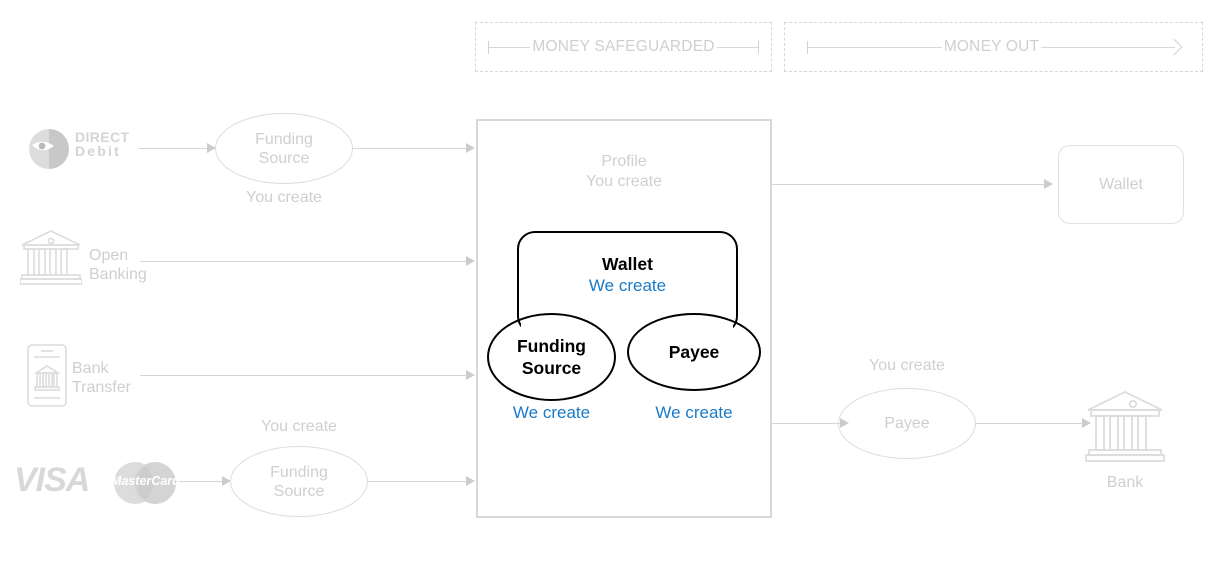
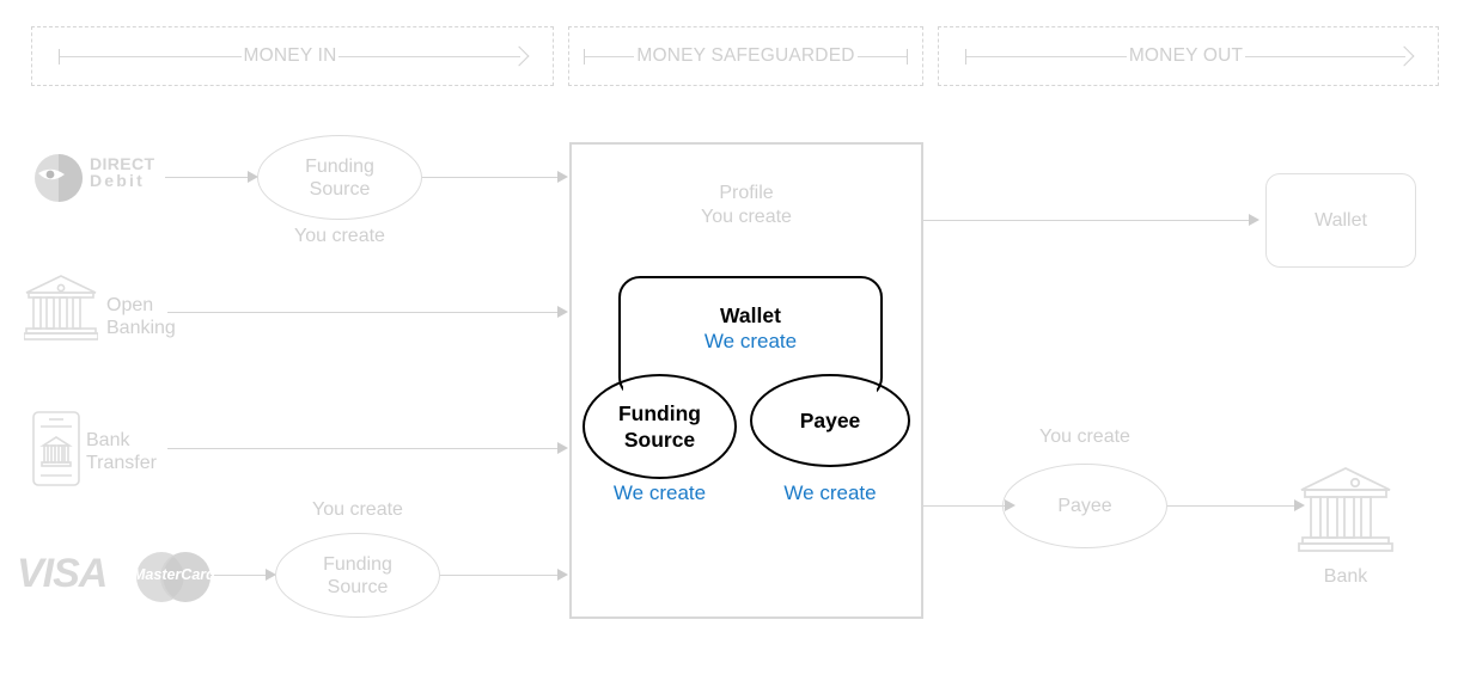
+ MONEY IN
  MONEY SAFEGUARDED
  MONEY OUT
  DIRECT
  Debit
  Funding
  Source
  You create
  Open
  Banking
  Bank
  Transfer
  VISA
  MasterCard
  You create
  Funding
  Source
  Profile
  You create
  Wallet
  We create
  Funding
  Source
  We create
  Payee
  We create
  Wallet
  You create
  Payee
  Bank
